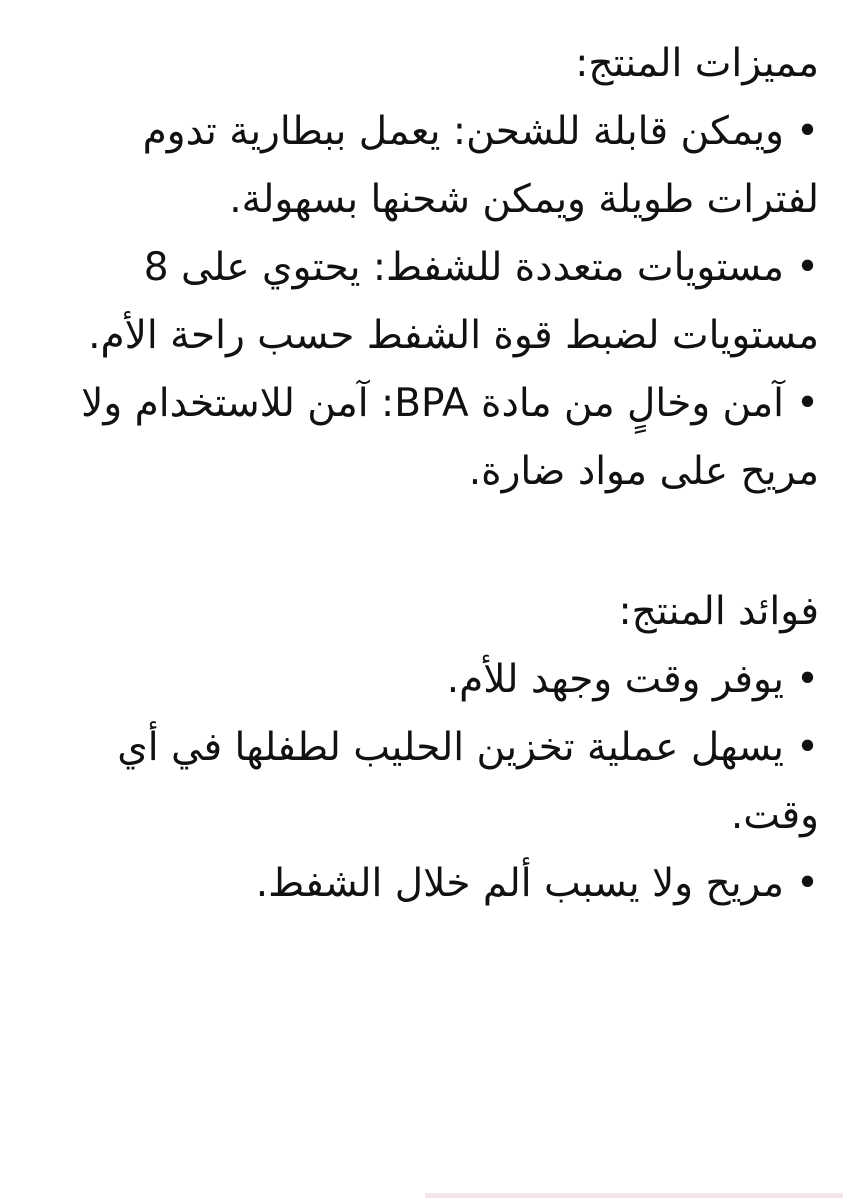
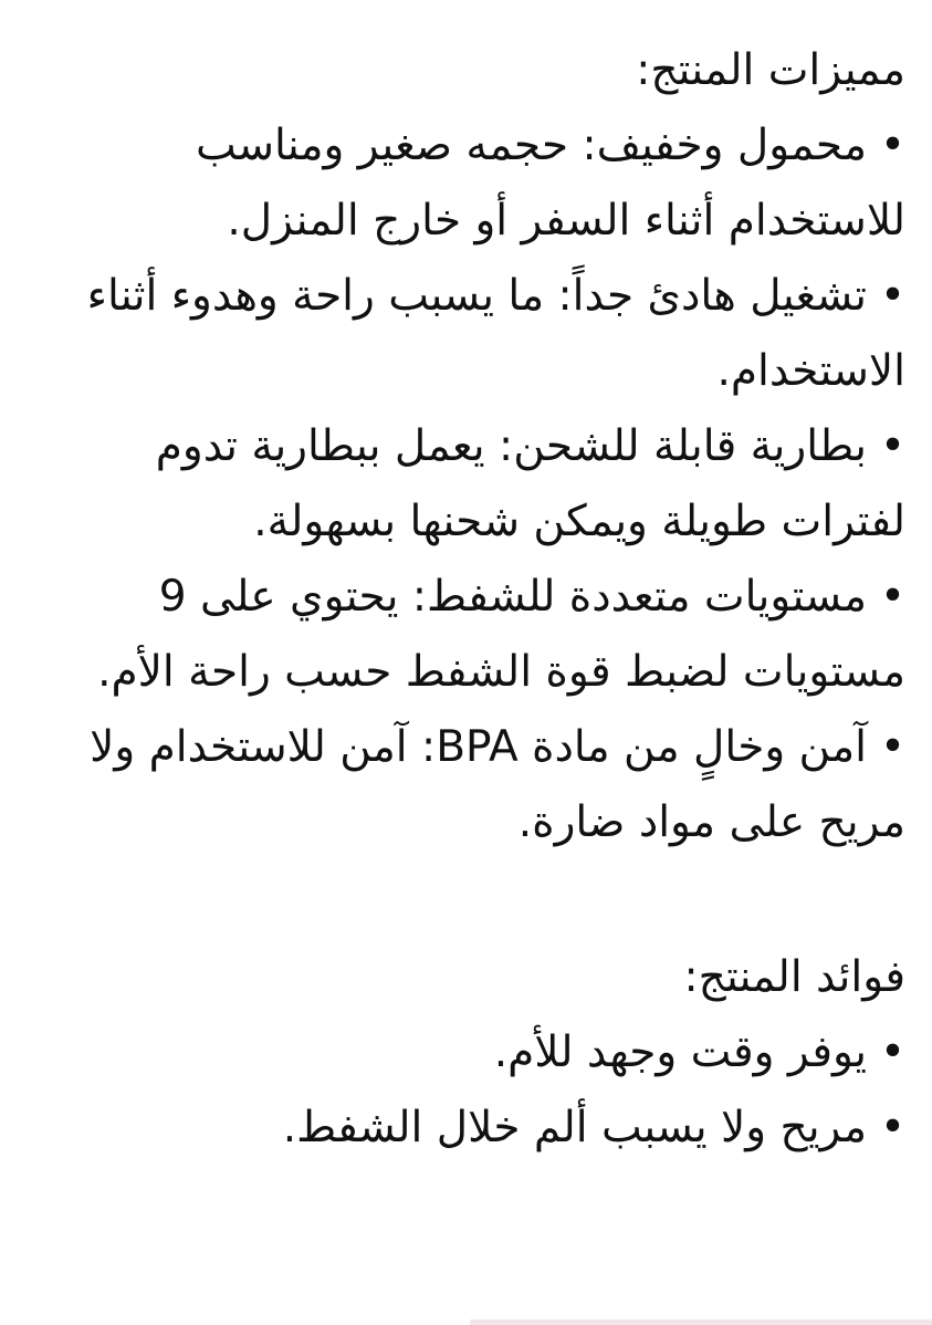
  مميزات المنتج:
+ •محمول وخفيف: حجمه صغير ومناسب للاستخدام أثناء السفر أو خارج المنزل.
+ •تشغيل هادئ جداً: ما يسبب راحة وهدوء أثناء الاستخدام.
- •ويمكن قابلة للشحن: يعمل ببطارية تدوم لفترات طويلة ويمكن شحنها بسهولة.
+ •بطارية قابلة للشحن: يعمل ببطارية تدوم لفترات طويلة ويمكن شحنها بسهولة.
- •مستويات متعددة للشفط: يحتوي على 8 مستويات لضبط قوة الشفط حسب راحة الأم.
+ •مستويات متعددة للشفط: يحتوي على 9 مستويات لضبط قوة الشفط حسب راحة الأم.
  •آمن وخالٍ من مادة BPA: آمن للاستخدام ولا مريح على مواد ضارة.
  فوائد المنتج:
  •يوفر وقت وجهد للأم.
- •يسهل عملية تخزين الحليب لطفلها في أي وقت.
  •مريح ولا يسبب ألم خلال الشفط.
